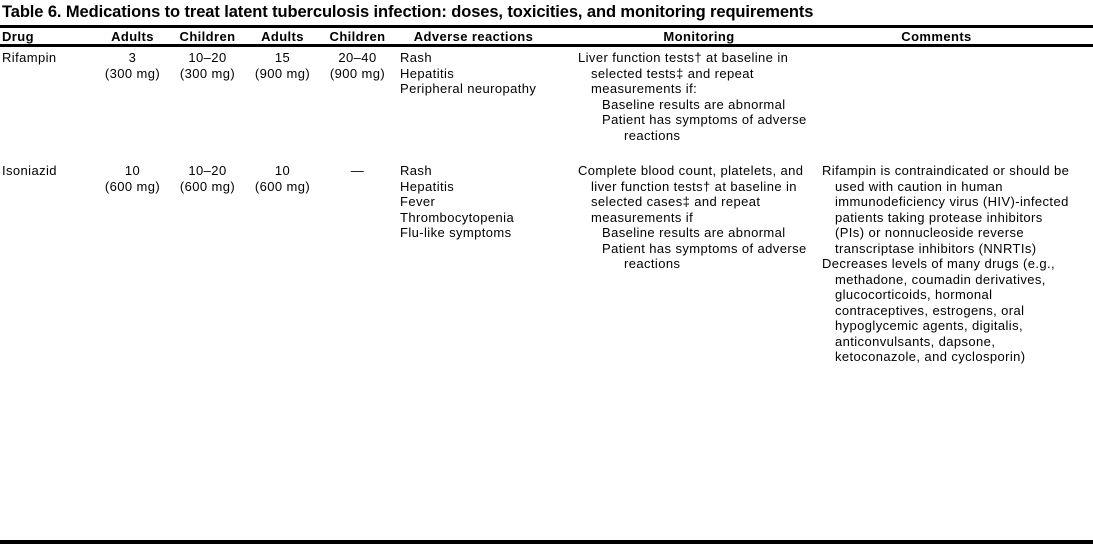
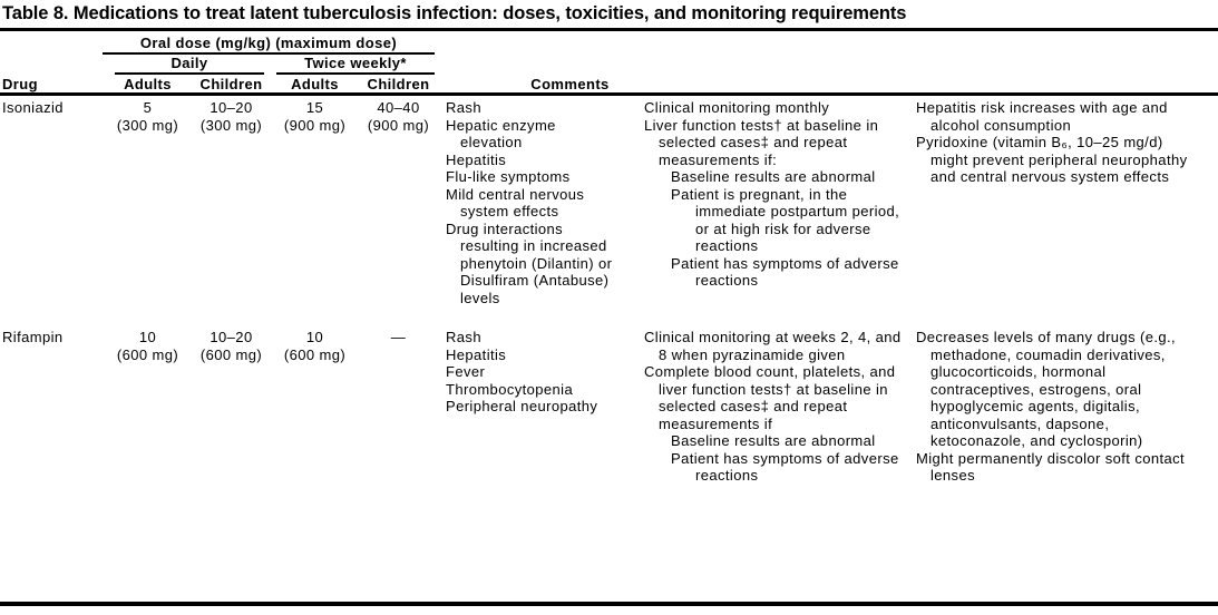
- Table 6. Medications to treat latent tuberculosis infection: doses, toxicities, and monitoring requirements
+ Table 8. Medications to treat latent tuberculosis infection: doses, toxicities, and monitoring requirements
+ Oral dose (mg/kg) (maximum dose)
+ Daily
+ Twice weekly*
  Drug
  Adults
  Children
  Adults
  Children
- Adverse reactions
- Monitoring
  Comments
- Rifampin
+ Isoniazid
- 3
+ 5
  (300 mg)
  10–20
  (300 mg)
  15
  (900 mg)
- 20–40
+ 40–40
  (900 mg)
  Rash
+ Hepatic enzyme elevation
  Hepatitis
- Peripheral neuropathy
+ Flu-like symptoms
+ Mild central nervous system effects
+ Drug interactions resulting in increased phenytoin (Dilantin) or Disulfiram (Antabuse) levels
+ Clinical monitoring monthly
- Liver function tests† at baseline in selected tests‡ and repeat measurements if:
+ Liver function tests† at baseline in selected cases‡ and repeat measurements if:
  Baseline results are abnormal
+ Patient is pregnant, in the immediate postpartum period, or at high risk for adverse reactions
  Patient has symptoms of adverse reactions
+ Hepatitis risk increases with age and alcohol consumption
+ Pyridoxine (vitamin B₆, 10–25 mg/d) might prevent peripheral neurophathy and central nervous system effects
- Isoniazid
+ Rifampin
  10
  (600 mg)
  10–20
  (600 mg)
  10
  (600 mg)
  —
  Rash
  Hepatitis
  Fever
  Thrombocytopenia
- Flu-like symptoms
+ Peripheral neuropathy
+ Clinical monitoring at weeks 2, 4, and 8 when pyrazinamide given
  Complete blood count, platelets, and liver function tests† at baseline in selected cases‡ and repeat measurements if
  Baseline results are abnormal
  Patient has symptoms of adverse reactions
- Rifampin is contraindicated or should be used with caution in human immunodeficiency virus (HIV)-infected patients taking protease inhibitors (PIs) or nonnucleoside reverse transcriptase inhibitors (NNRTIs)
  Decreases levels of many drugs (e.g., methadone, coumadin derivatives, glucocorticoids, hormonal contraceptives, estrogens, oral hypoglycemic agents, digitalis, anticonvulsants, dapsone, ketoconazole, and cyclosporin)
+ Might permanently discolor soft contact lenses
